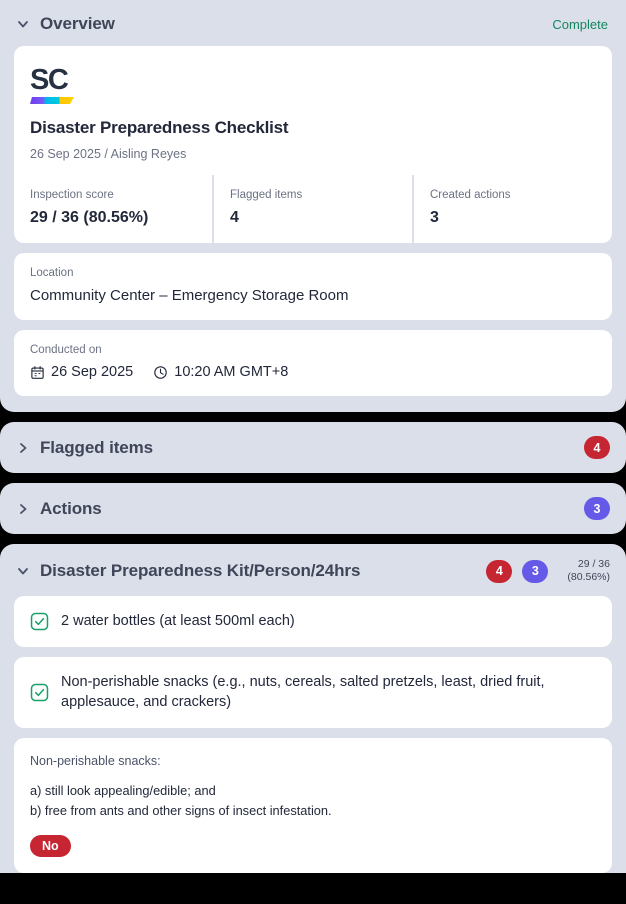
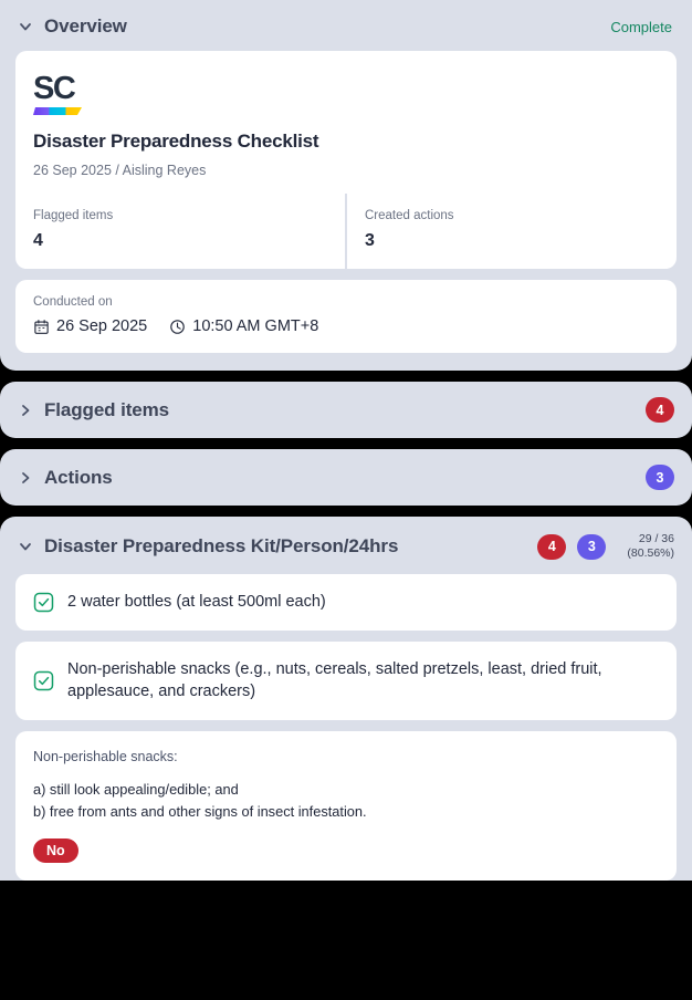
  Overview
  Complete
  SC
  Disaster Preparedness Checklist
  26 Sep 2025 / Aisling Reyes
- Inspection score
- 29 / 36 (80.56%)
  Flagged items
  4
  Created actions
  3
- Location
- Community Center – Emergency Storage Room
  Conducted on
  26 Sep 2025
- 10:20 AM GMT+8
+ 10:50 AM GMT+8
  Flagged items
  4
  Actions
  3
  Disaster Preparedness Kit/Person/24hrs
  4
  3
  29 / 36
  (80.56%)
  2 water bottles (at least 500ml each)
  Non-perishable snacks (e.g., nuts, cereals, salted pretzels, least, dried fruit, applesauce, and crackers)
  Non-perishable snacks:
  a) still look appealing/edible; and
  b) free from ants and other signs of insect infestation.
  No
